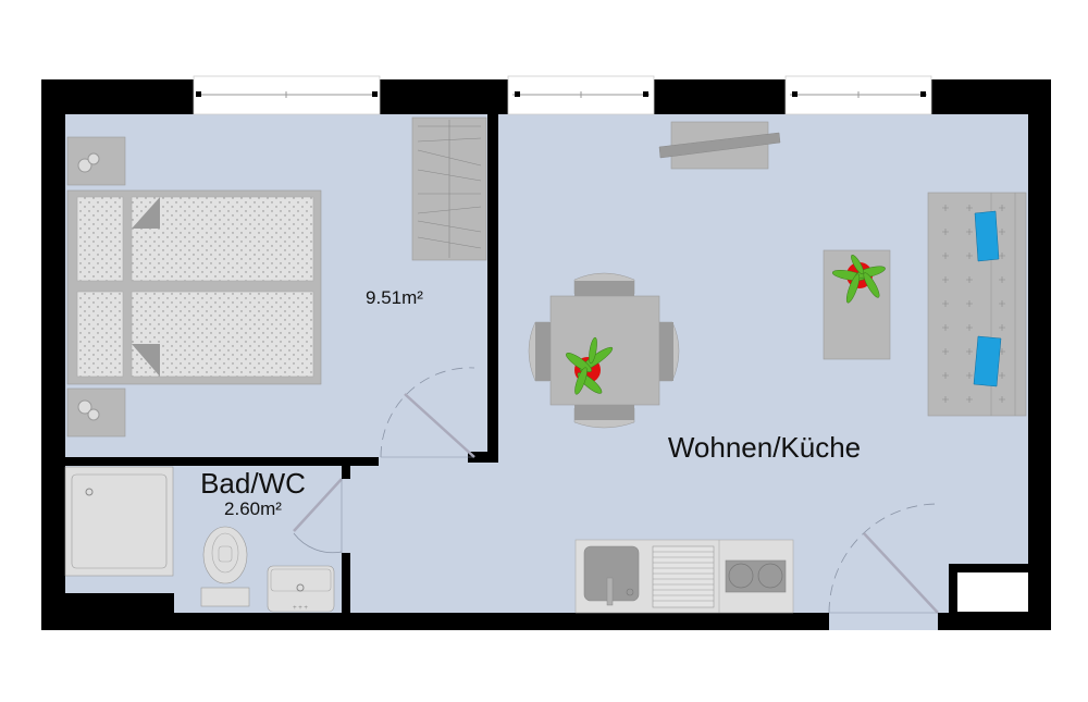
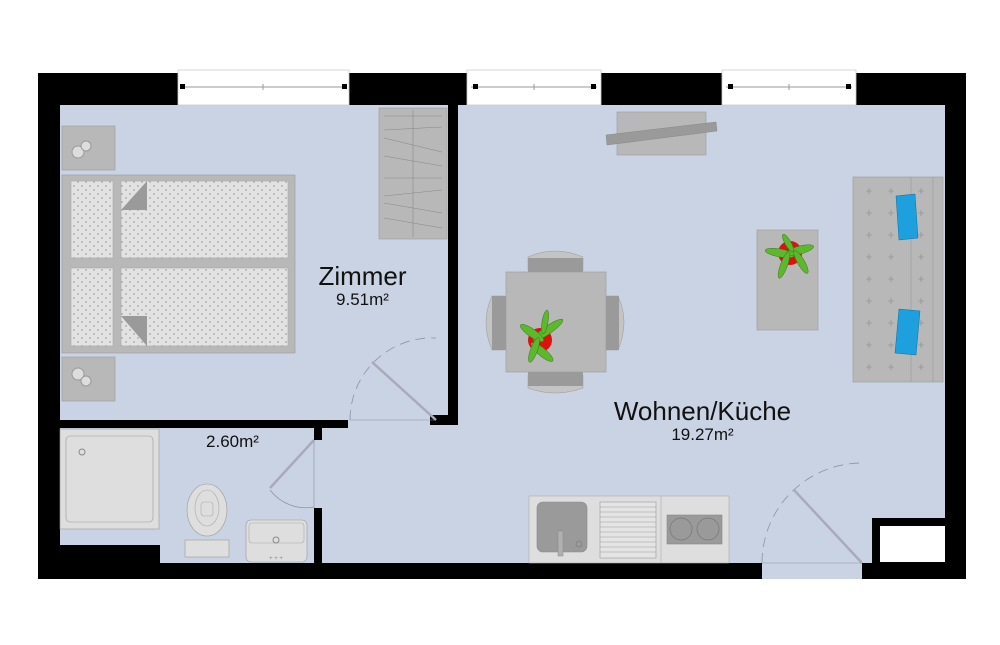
+ Zimmer
  9.51m²
- Bad/WC
  2.60m²
  Wohnen/Küche
+ 19.27m²
